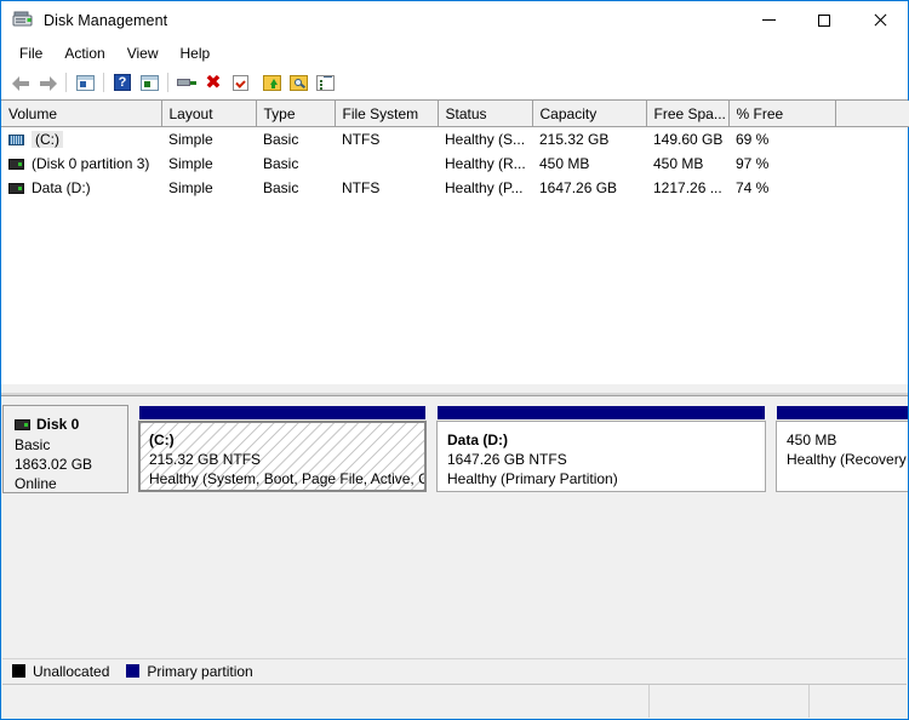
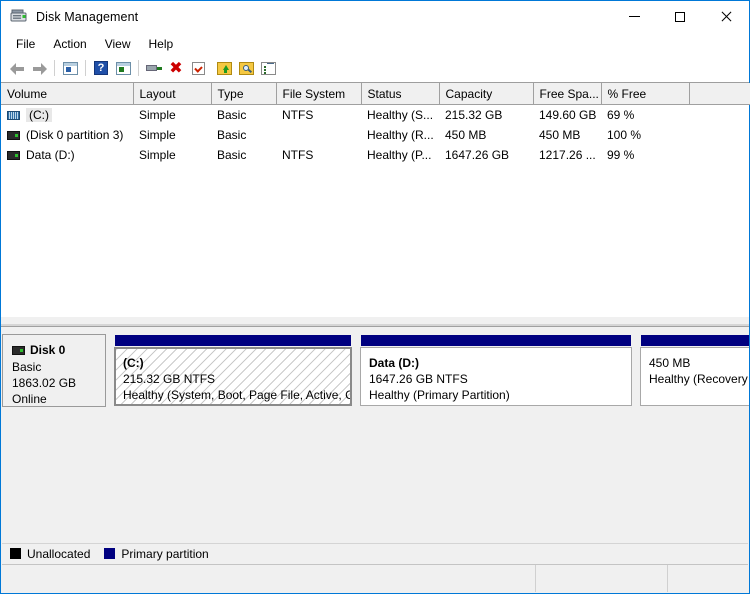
  Disk Management
  File
  Action
  View
  Help
  ?
  ✖
  Volume	Layout	Type	File System	Status	Capacity	Free Spa...	% Free
  (C:)	Simple	Basic	NTFS	Healthy (S...	215.32 GB	149.60 GB	69 %
- (Disk 0 partition 3)	Simple	Basic		Healthy (R...	450 MB	450 MB	97 %
+ (Disk 0 partition 3)	Simple	Basic		Healthy (R...	450 MB	450 MB	100 %
- Data (D:)	Simple	Basic	NTFS	Healthy (P...	1647.26 GB	1217.26 ...	74 %
+ Data (D:)	Simple	Basic	NTFS	Healthy (P...	1647.26 GB	1217.26 ...	99 %
  Disk 0
  Basic
  1863.02 GB
  Online
  (C:)
  215.32 GB NTFS
  Healthy (System, Boot, Page File, Active, C
  Data (D:)
  1647.26 GB NTFS
  Healthy (Primary Partition)
  450 MB
  Healthy (Recovery
  Unallocated
  Primary partition
